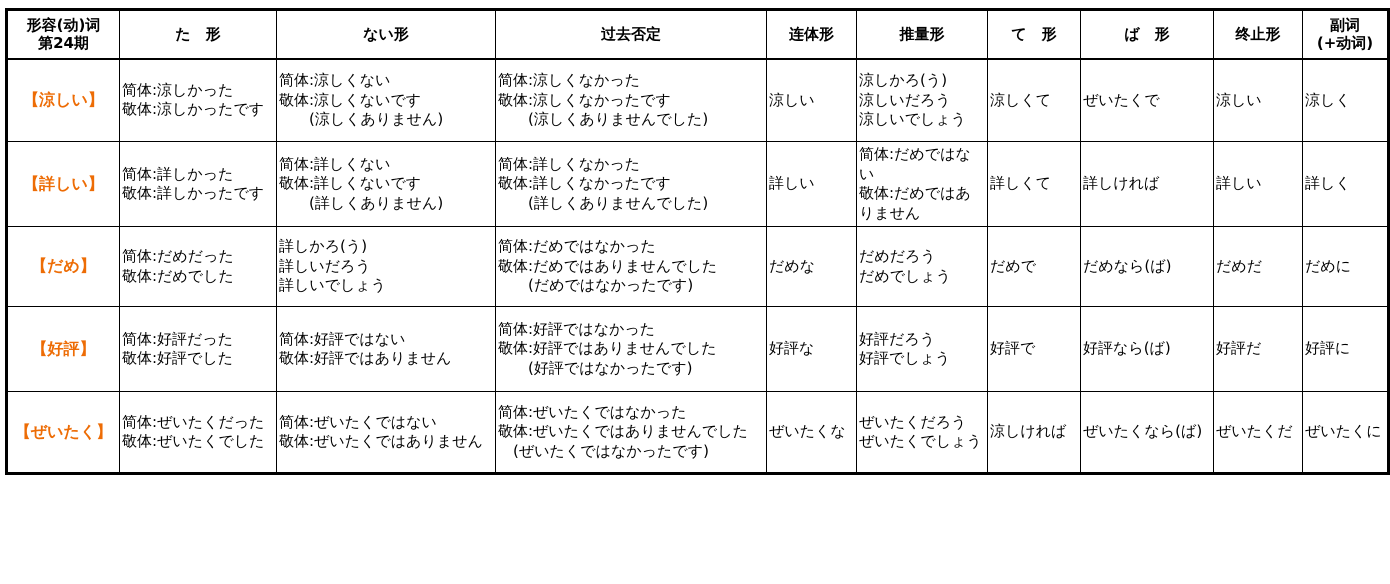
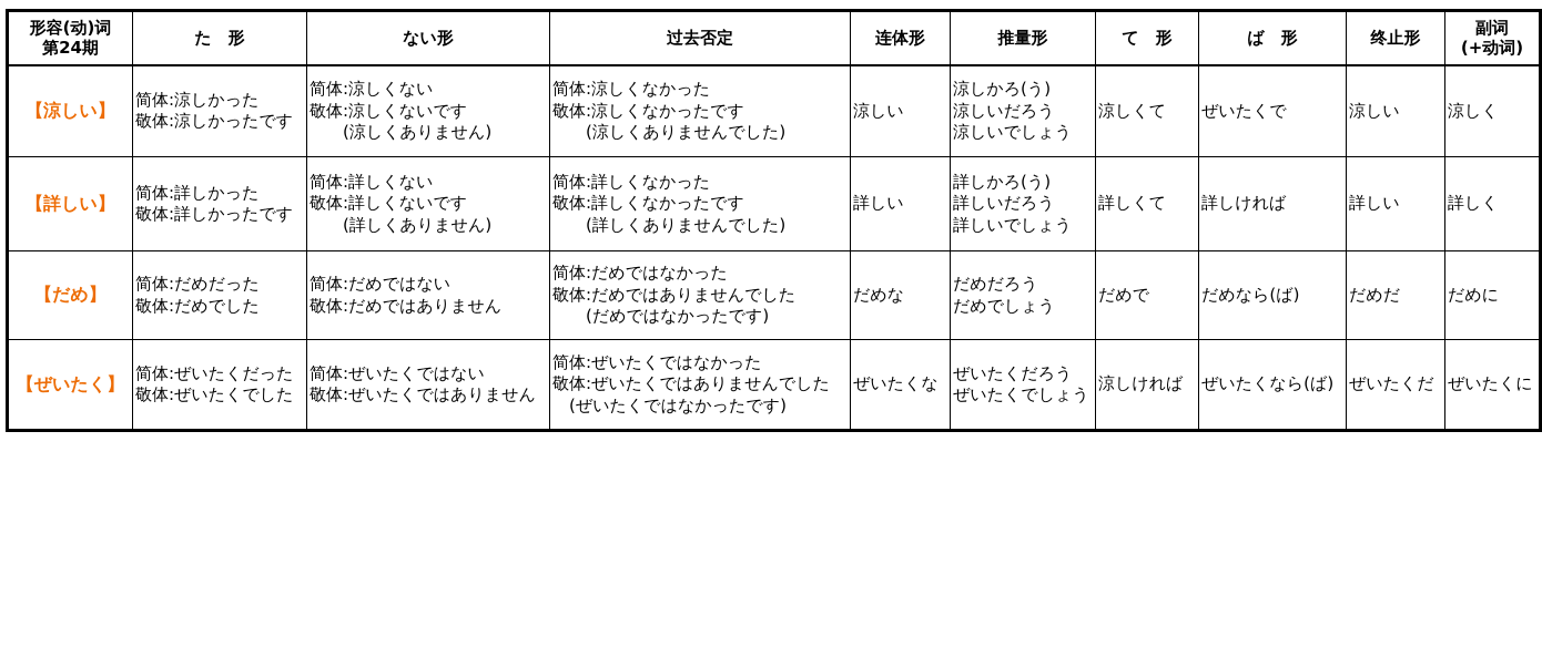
  形容(动)词 第24期	た 形	ない形	过去否定	连体形	推量形	て 形	ば 形	终止形	副词 (+动词)
  【涼しい】	简体:涼しかった 敬体:涼しかったです	简体:涼しくない 敬体:涼しくないです (涼しくありません)	简体:涼しくなかった 敬体:涼しくなかったです (涼しくありませんでした)	涼しい	涼しかろ(う) 涼しいだろう 涼しいでしょう	涼しくて	ぜいたくで	涼しい	涼しく
- 【詳しい】	简体:詳しかった 敬体:詳しかったです	简体:詳しくない 敬体:詳しくないです (詳しくありません)	简体:詳しくなかった 敬体:詳しくなかったです (詳しくありませんでした)	詳しい	简体:だめではない 敬体:だめではありません	詳しくて	詳しければ	詳しい	詳しく
+ 【詳しい】	简体:詳しかった 敬体:詳しかったです	简体:詳しくない 敬体:詳しくないです (詳しくありません)	简体:詳しくなかった 敬体:詳しくなかったです (詳しくありませんでした)	詳しい	詳しかろ(う) 詳しいだろう 詳しいでしょう	詳しくて	詳しければ	詳しい	詳しく
- 【だめ】	简体:だめだった 敬体:だめでした	詳しかろ(う) 詳しいだろう 詳しいでしょう	简体:だめではなかった 敬体:だめではありませんでした (だめではなかったです)	だめな	だめだろう だめでしょう	だめで	だめなら(ば)	だめだ	だめに
+ 【だめ】	简体:だめだった 敬体:だめでした	简体:だめではない 敬体:だめではありません	简体:だめではなかった 敬体:だめではありませんでした (だめではなかったです)	だめな	だめだろう だめでしょう	だめで	だめなら(ば)	だめだ	だめに
- 【好評】	简体:好評だった 敬体:好評でした	简体:好評ではない 敬体:好評ではありません	简体:好評ではなかった 敬体:好評ではありませんでした (好評ではなかったです)	好評な	好評だろう 好評でしょう	好評で	好評なら(ば)	好評だ	好評に
  【ぜいたく】	简体:ぜいたくだった 敬体:ぜいたくでした	简体:ぜいたくではない 敬体:ぜいたくではありません	简体:ぜいたくではなかった 敬体:ぜいたくではありませんでした (ぜいたくではなかったです)	ぜいたくな	ぜいたくだろう ぜいたくでしょう	涼しければ	ぜいたくなら(ば)	ぜいたくだ	ぜいたくに
